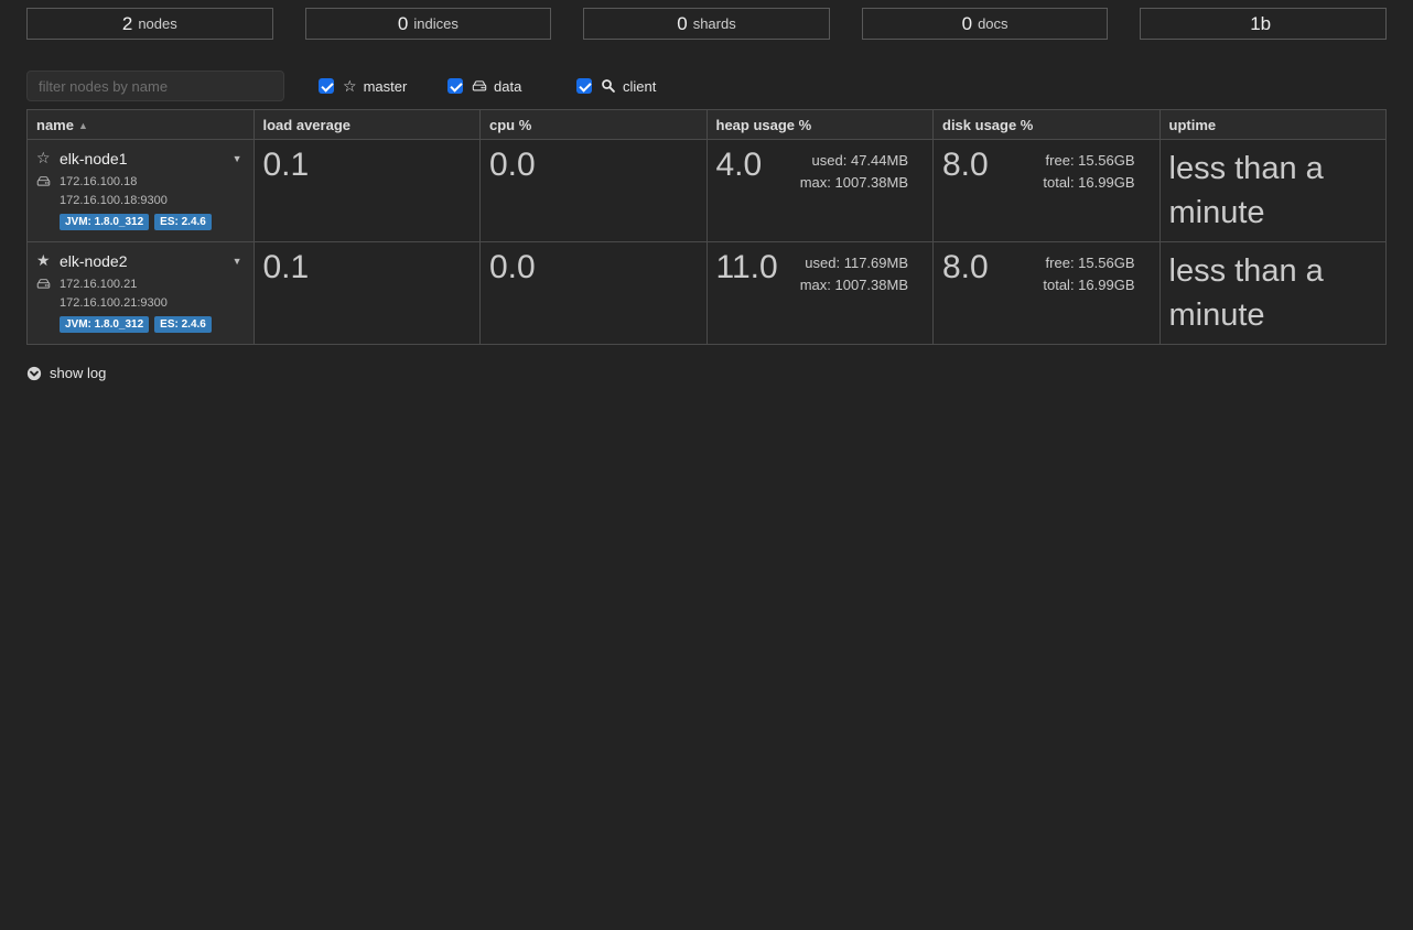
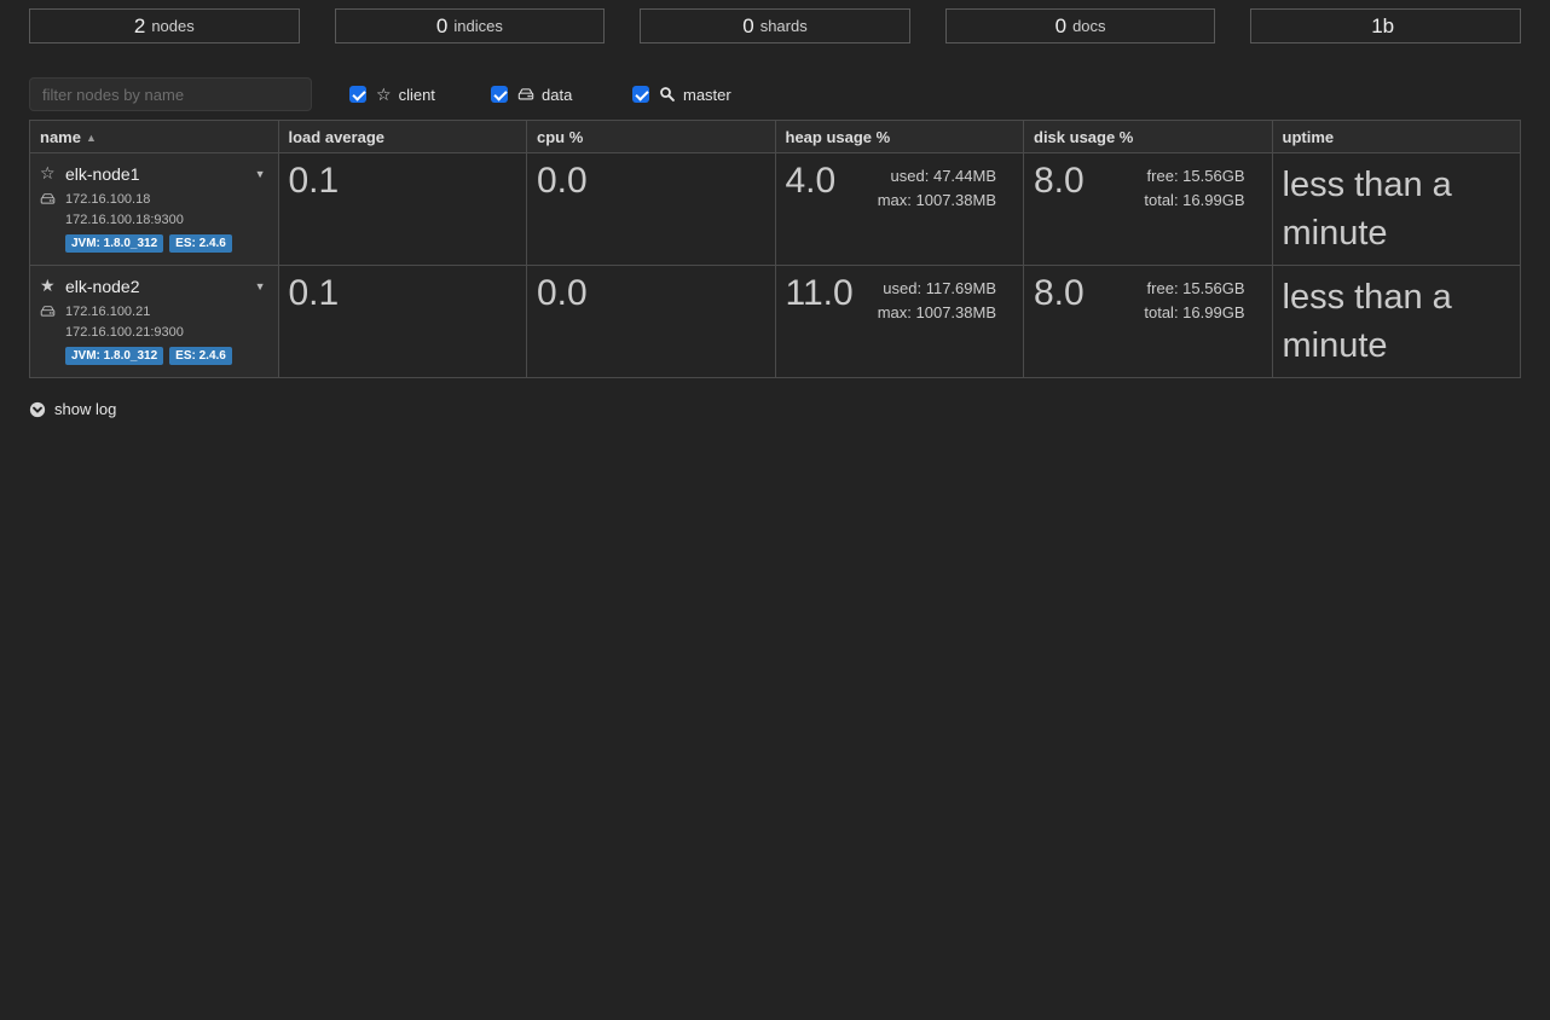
  2
  nodes
  0
  indices
  0
  shards
  0
  docs
  1b
  filter nodes by name
  ☆
- master
+ client
  data
- client
+ master
  name ▲	load average	cpu %	heap usage %	disk usage %	uptime
  ☆ elk-node1 ▼ 172.16.100.18 172.16.100.18:9300 JVM: 1.8.0_312 ES: 2.4.6	0.1	0.0	4.0 used: 47.44MB max: 1007.38MB	8.0 free: 15.56GB total: 16.99GB	less than a minute
  ★ elk-node2 ▼ 172.16.100.21 172.16.100.21:9300 JVM: 1.8.0_312 ES: 2.4.6	0.1	0.0	11.0 used: 117.69MB max: 1007.38MB	8.0 free: 15.56GB total: 16.99GB	less than a minute
  show log
